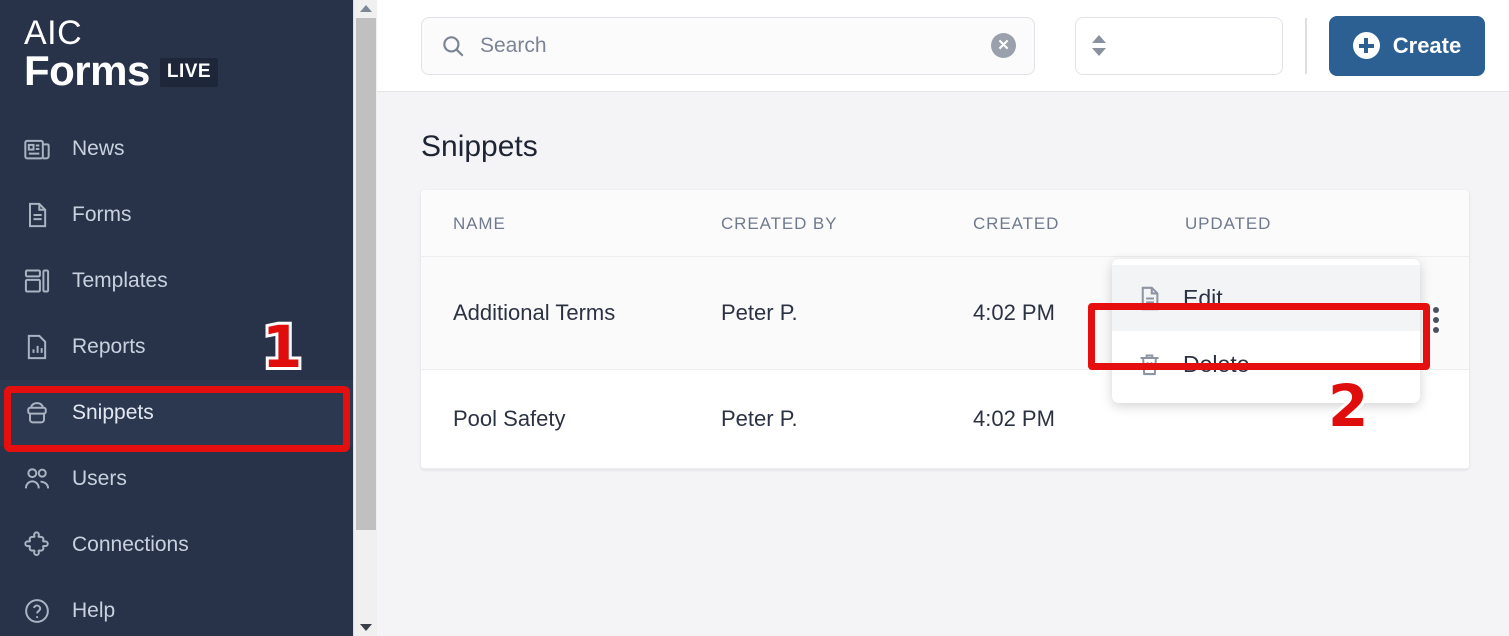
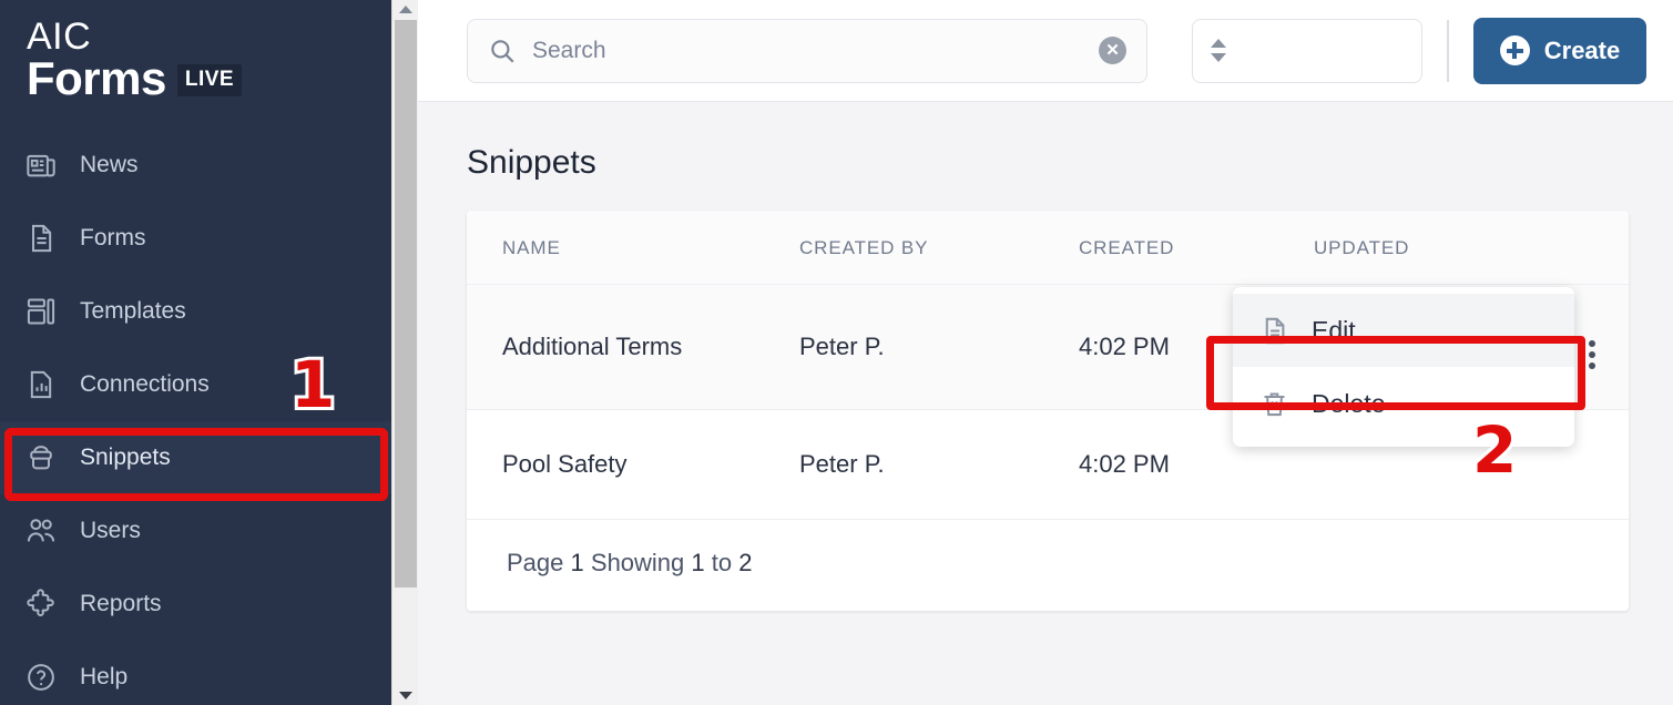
  AIC
  Forms
  LIVE
  News
  Forms
  Templates
- Reports
+ Connections
  Snippets
  Users
- Connections
+ Reports
  Help
  Search
  ✕
  Create
  Snippets
  NAME	CREATED BY	CREATED	UPDATED
  Additional Terms	Peter P.	4:02 PM
  Pool Safety	Peter P.	4:02 PM
+ Page 1 Showing 1 to 2
  Edit
  Delete
  1
  2
